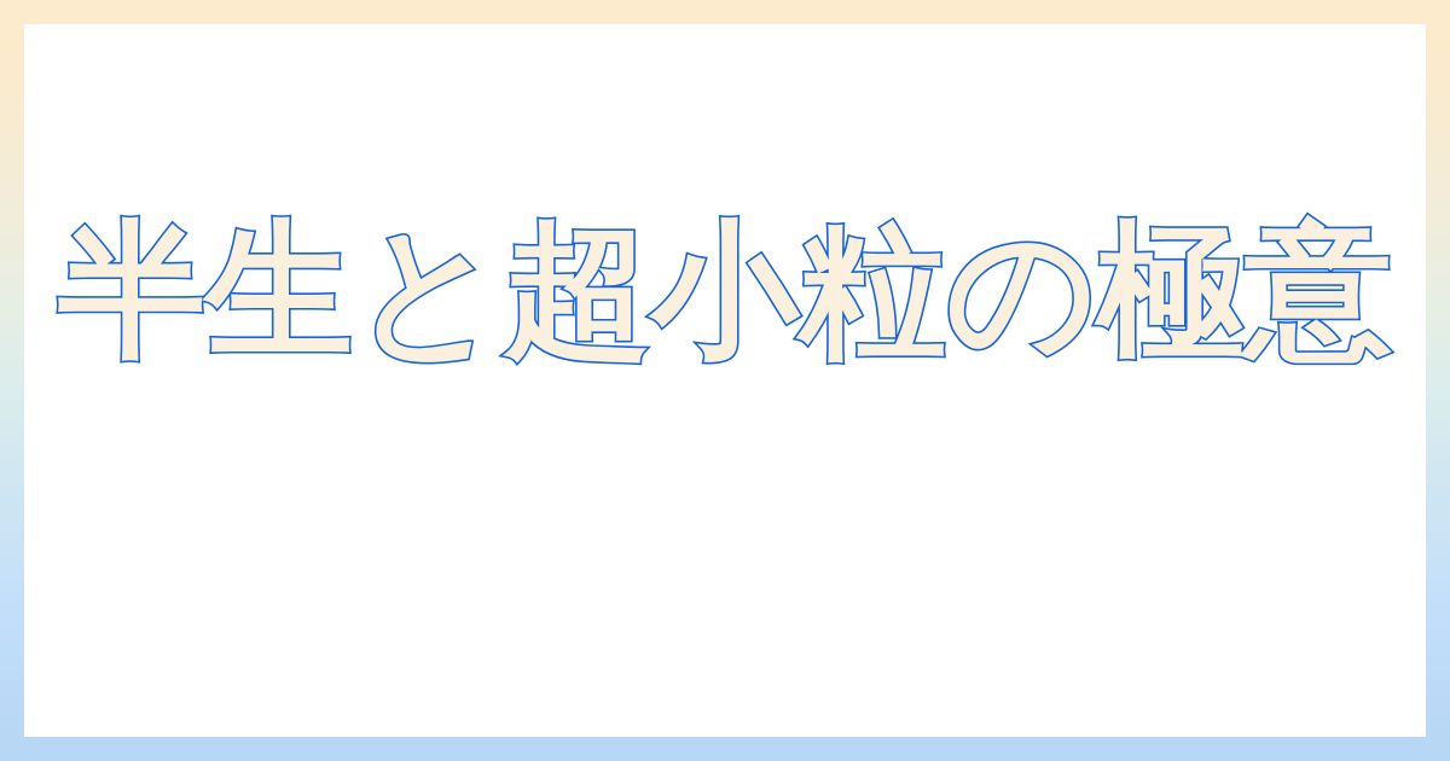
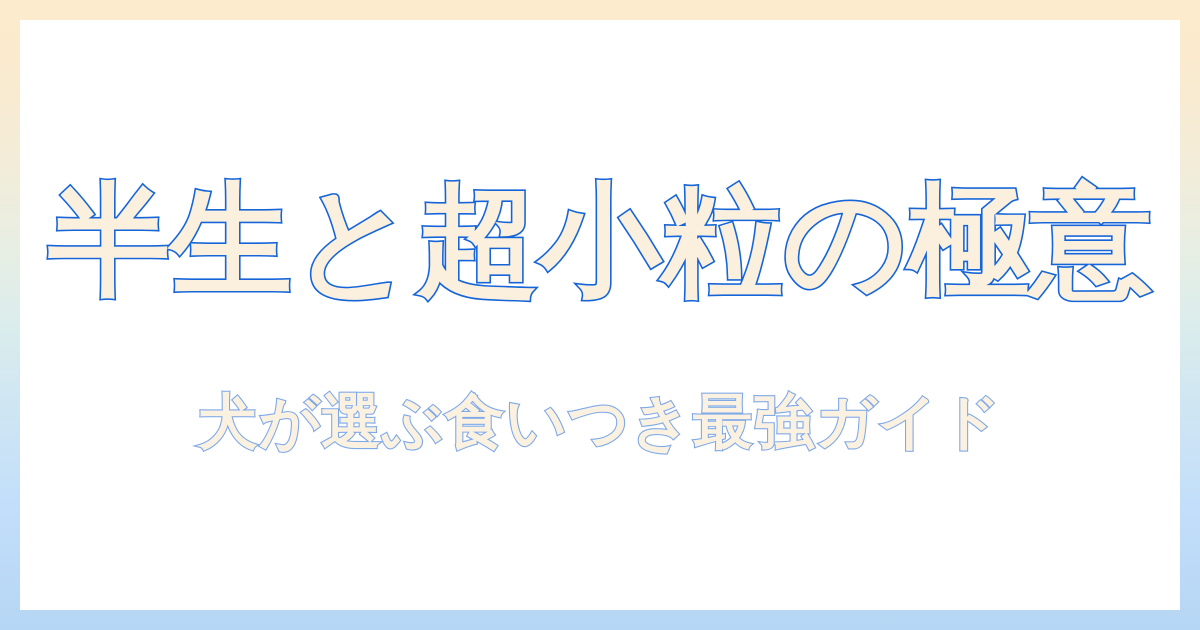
  半生と超小粒の極意
+ 犬が選ぶ食いつき最強ガイド
